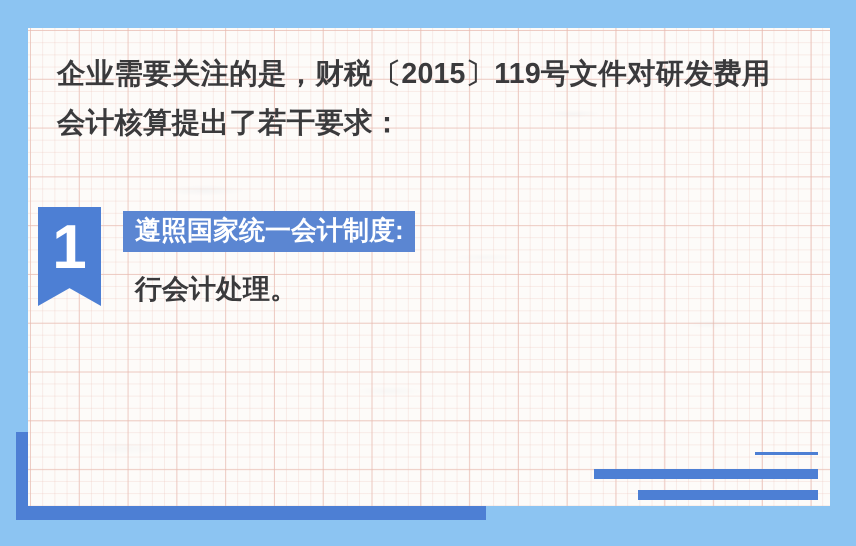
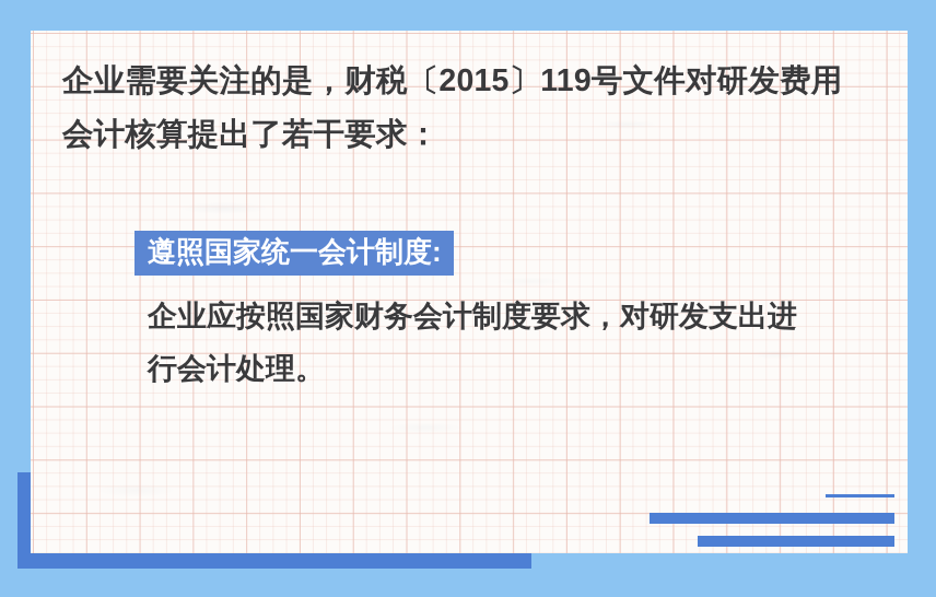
  企业需要关注的是，财税〔2015〕119号文件对研发费用
  会计核算提出了若干要求：
- 1
  遵照国家统一会计制度:
+ 企业应按照国家财务会计制度要求，对研发支出进
  行会计处理。
